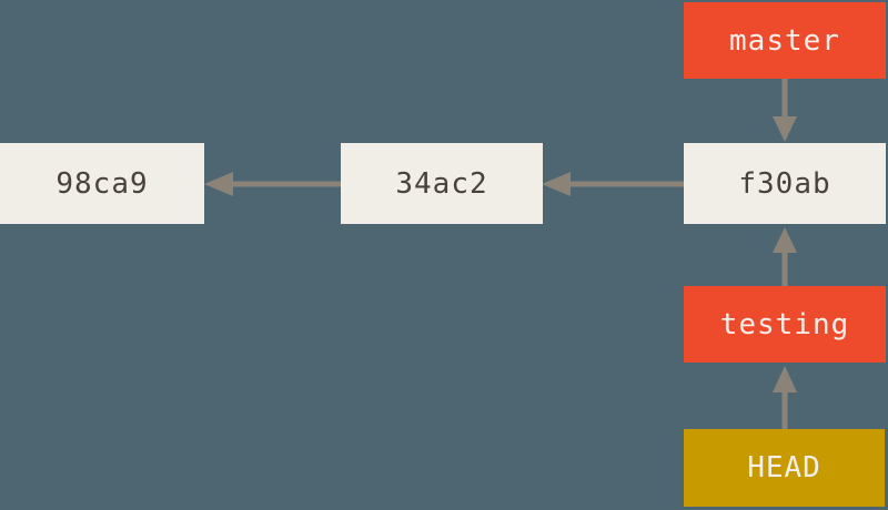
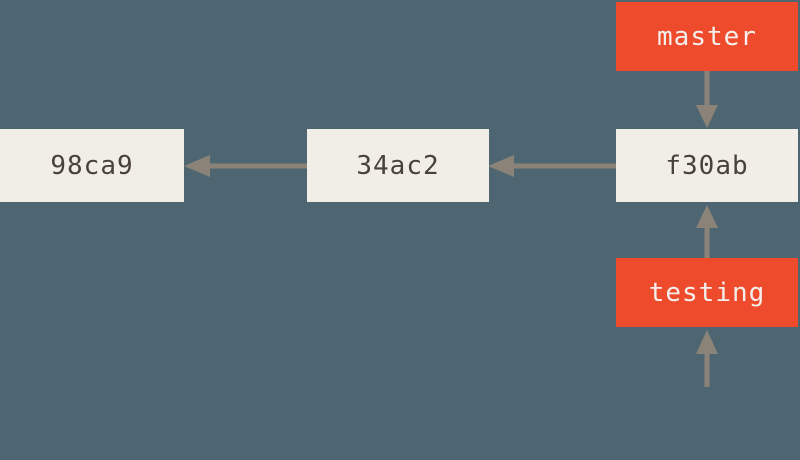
  master
  f30ab
  34ac2
  98ca9
  testing
- HEAD
